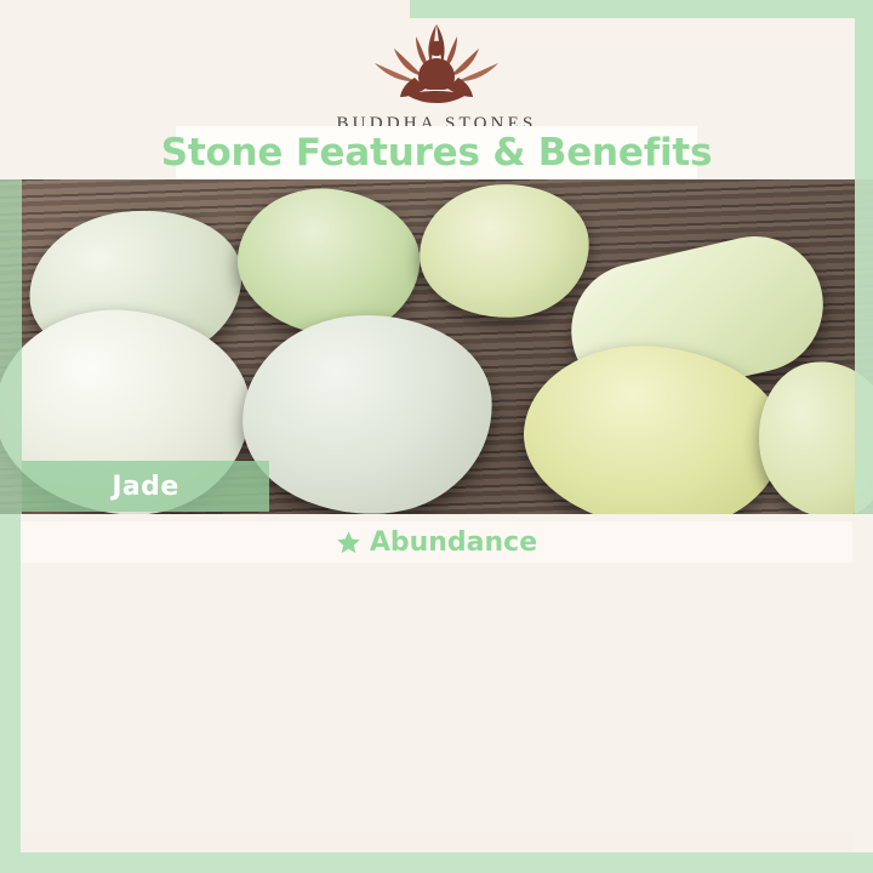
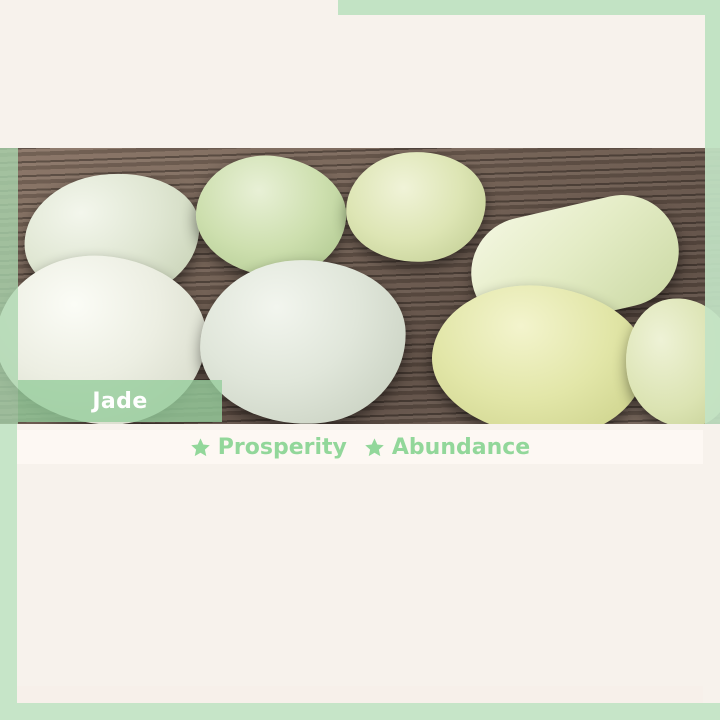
- BUDDHA STONES
- Stone Features & Benefits
  Jade
+ Prosperity
  Abundance
